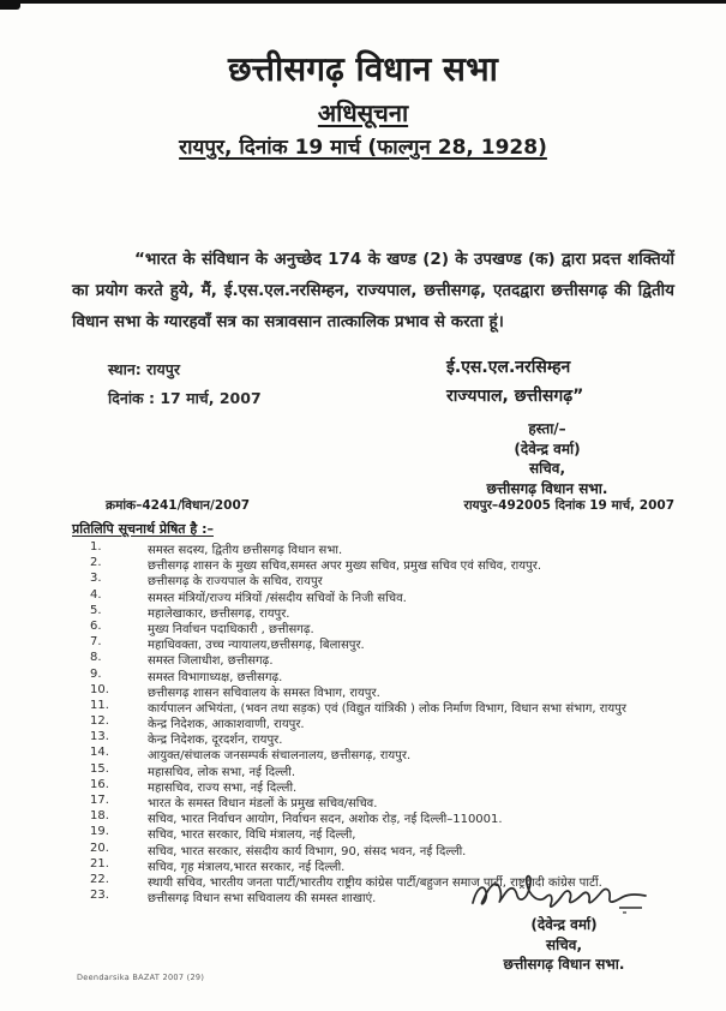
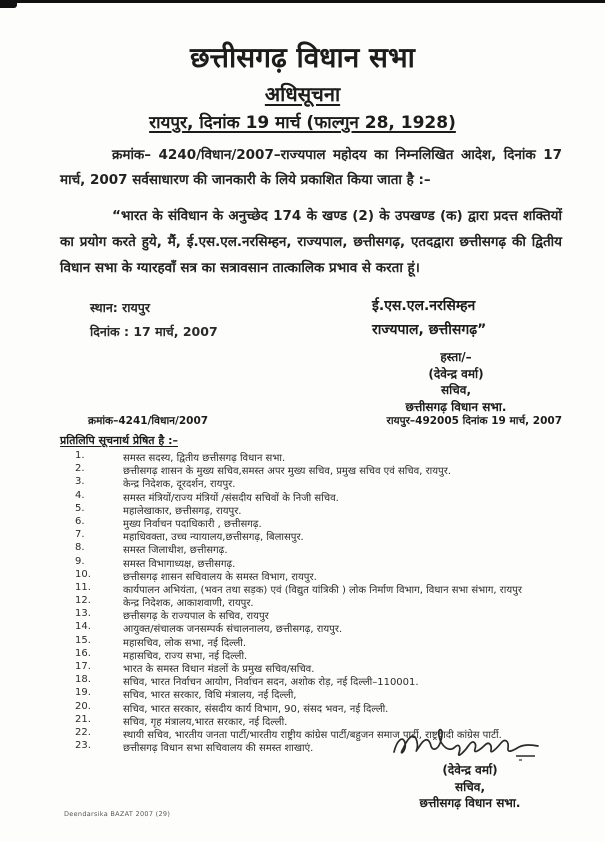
  छत्तीसगढ़ विधान सभा
  अधिसूचना
  रायपुर, दिनांक 19 मार्च (फाल्गुन 28, 1928)
+ क्रमांक– 4240/विधान/2007–राज्यपाल महोदय का निम्नलिखित आदेश, दिनांक 17 मार्च, 2007 सर्वसाधारण की जानकारी के लिये प्रकाशित किया जाता है :–
  “भारत के संविधान के अनुच्छेद 174 के खण्ड (2) के उपखण्ड (क) द्वारा प्रदत्त शक्तियों का प्रयोग करते हुये, मैं, ई.एस.एल.नरसिम्हन, राज्यपाल, छत्तीसगढ़, एतदद्वारा छत्तीसगढ़ की द्वितीय विधान सभा के ग्यारहवाँ सत्र का सत्रावसान तात्कालिक प्रभाव से करता हूं।
  स्थान: रायपुर
  दिनांक : 17 मार्च, 2007
  ई.एस.एल.नरसिम्हन
  राज्यपाल, छत्तीसगढ़”
  हस्ता/–
  (देवेन्द्र वर्मा)
  सचिव,
  छत्तीसगढ़ विधान सभा.
  क्रमांक–4241/विधान/2007
  रायपुर–492005 दिनांक 19 मार्च, 2007
  प्रतिलिपि सूचनार्थ प्रेषित है :–
  1.
  समस्त सदस्य, द्वितीय छत्तीसगढ़ विधान सभा.
  2.
  छत्तीसगढ़ शासन के मुख्य सचिव,समस्त अपर मुख्य सचिव, प्रमुख सचिव एवं सचिव, रायपुर.
  3.
- छत्तीसगढ़ के राज्यपाल के सचिव, रायपुर
+ केन्द्र निदेशक, दूरदर्शन, रायपुर.
  4.
  समस्त मंत्रियों/राज्य मंत्रियों /संसदीय सचिवों के निजी सचिव.
  5.
  महालेखाकार, छत्तीसगढ़, रायपुर.
  6.
  मुख्य निर्वाचन पदाधिकारी , छत्तीसगढ़.
  7.
  महाधिवक्ता, उच्च न्यायालय,छत्तीसगढ़, बिलासपुर.
  8.
  समस्त जिलाधीश, छत्तीसगढ़.
  9.
  समस्त विभागाध्यक्ष, छत्तीसगढ़.
  10.
  छत्तीसगढ़ शासन सचिवालय के समस्त विभाग, रायपुर.
  11.
  कार्यपालन अभियंता, (भवन तथा सड़क) एवं (विद्युत यांत्रिकी ) लोक निर्माण विभाग, विधान सभा संभाग, रायपुर
  12.
  केन्द्र निदेशक, आकाशवाणी, रायपुर.
  13.
- केन्द्र निदेशक, दूरदर्शन, रायपुर.
+ छत्तीसगढ़ के राज्यपाल के सचिव, रायपुर
  14.
  आयुक्त/संचालक जनसम्पर्क संचालनालय, छत्तीसगढ़, रायपुर.
  15.
  महासचिव, लोक सभा, नई दिल्ली.
  16.
  महासचिव, राज्य सभा, नई दिल्ली.
  17.
  भारत के समस्त विधान मंडलों के प्रमुख सचिव/सचिव.
  18.
  सचिव, भारत निर्वाचन आयोग, निर्वाचन सदन, अशोक रोड़, नई दिल्ली–110001.
  19.
  सचिव, भारत सरकार, विधि मंत्रालय, नई दिल्ली,
  20.
  सचिव, भारत सरकार, संसदीय कार्य विभाग, 90, संसद भवन, नई दिल्ली.
  21.
  सचिव, गृह मंत्रालय,भारत सरकार, नई दिल्ली.
  22.
  स्थायी सचिव, भारतीय जनता पार्टी/भारतीय राष्ट्रीय कांग्रेस पार्टी/बहुजन समाज पार्टी, राष्ट्रदी कांग्रेस पार्टी.
  23.
  छत्तीसगढ़ विधान सभा सचिवालय की समस्त शाखाएं.
  (देवेन्द्र वर्मा)
  सचिव,
  छत्तीसगढ़ विधान सभा.
  Deendarsika BAZAT 2007 (29)
